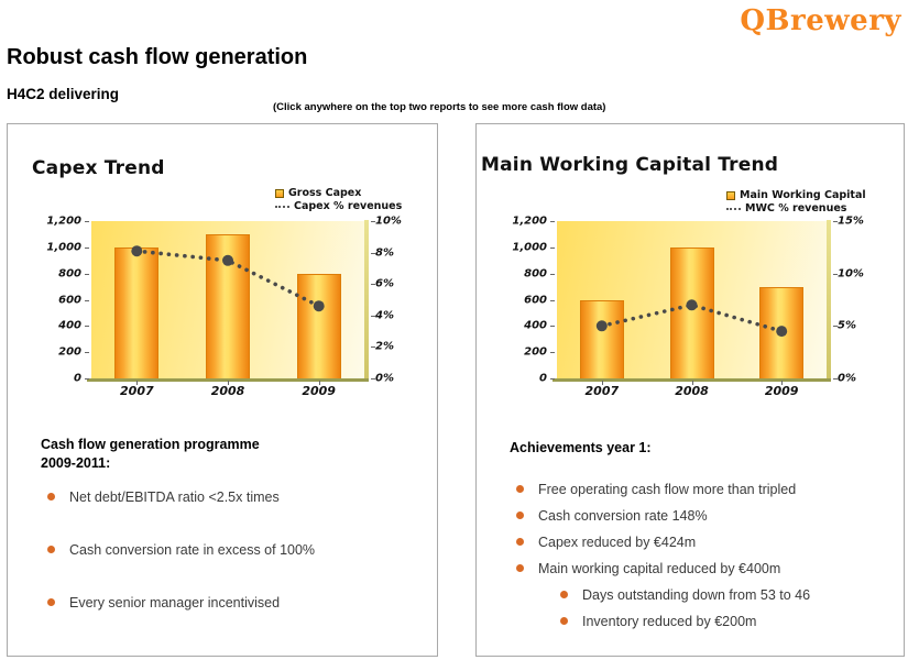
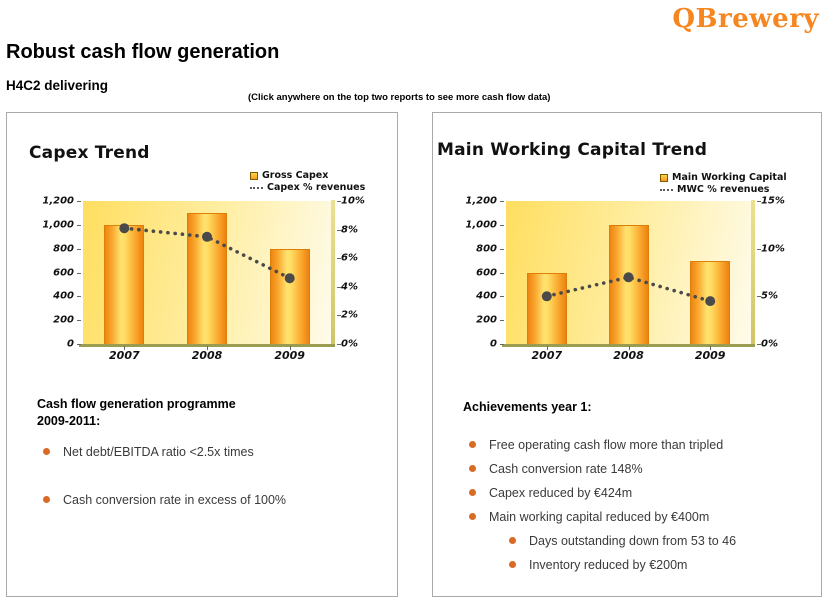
  QBrewery
  Robust cash flow generation
  H4C2 delivering
  (Click anywhere on the top two reports to see more cash flow data)
  Capex Trend
  Gross Capex
  Capex % revenues
  1,200
  1,000
  800
  600
  400
  200
  0
  10%
  8%
  6%
  4%
  2%
  0%
  2007
  2008
  2009
  Cash flow generation programme
  2009-2011:
  Net debt/EBITDA ratio <2.5x times
  Cash conversion rate in excess of 100%
- Every senior manager incentivised
  Main Working Capital Trend
  Main Working Capital
  MWC % revenues
  1,200
  1,000
  800
  600
  400
  200
  0
  15%
  10%
  5%
  0%
  2007
  2008
  2009
  Achievements year 1:
  Free operating cash flow more than tripled
  Cash conversion rate 148%
  Capex reduced by €424m
  Main working capital reduced by €400m
  Days outstanding down from 53 to 46
  Inventory reduced by €200m
